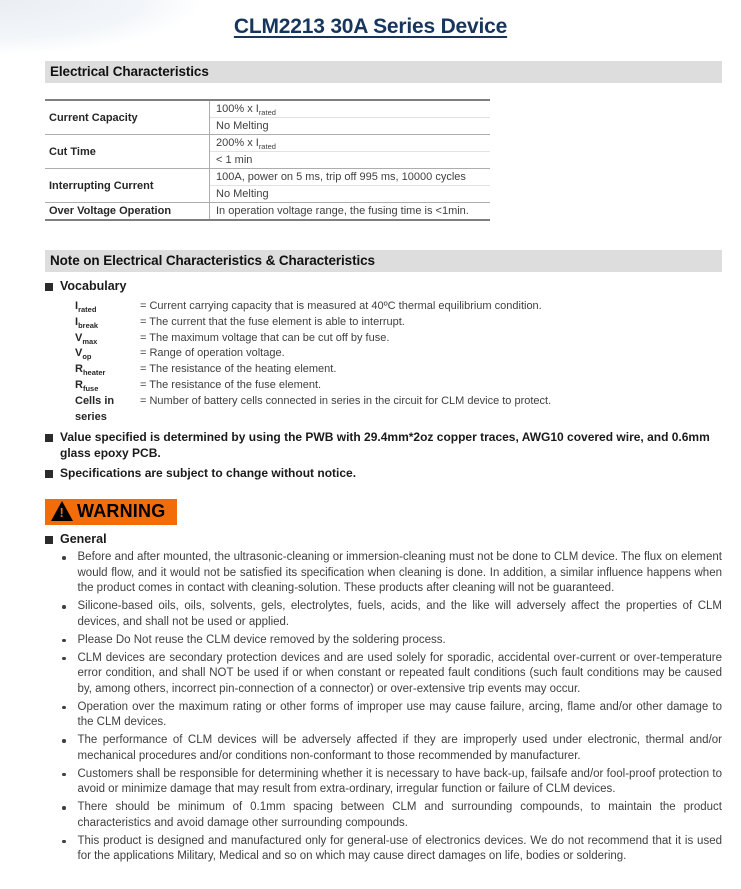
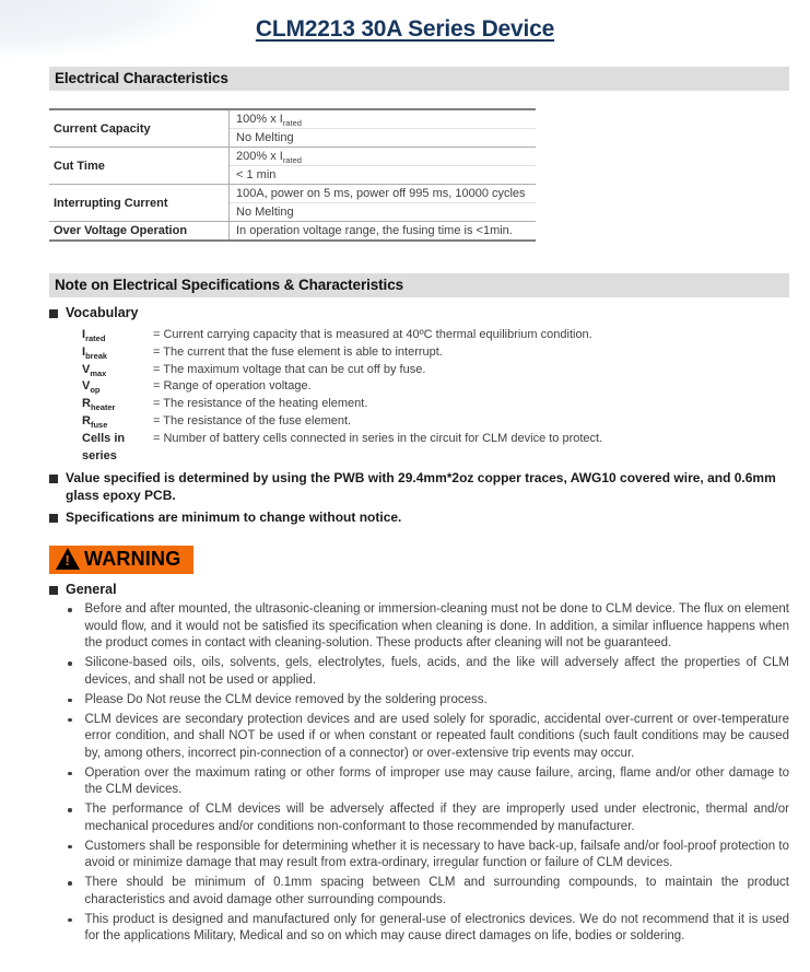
  CLM2213 30A Series Device
  Electrical Characteristics
  Current Capacity
  100% x Irated
  No Melting
  Cut Time
  200% x Irated
  < 1 min
  Interrupting Current
- 100A, power on 5 ms, trip off 995 ms, 10000 cycles
+ 100A, power on 5 ms, power off 995 ms, 10000 cycles
  No Melting
  Over Voltage Operation
  In operation voltage range, the fusing time is <1min.
- Note on Electrical Characteristics & Characteristics
+ Note on Electrical Specifications & Characteristics
  Vocabulary
  Irated
  = Current carrying capacity that is measured at 40ºC thermal equilibrium condition.
  Ibreak
  = The current that the fuse element is able to interrupt.
  Vmax
  = The maximum voltage that can be cut off by fuse.
  Vop
  = Range of operation voltage.
  Rheater
  = The resistance of the heating element.
  Rfuse
  = The resistance of the fuse element.
  Cells in series
  = Number of battery cells connected in series in the circuit for CLM device to protect.
  Value specified is determined by using the PWB with 29.4mm*2oz copper traces, AWG10 covered wire, and 0.6mm glass epoxy PCB.
- Specifications are subject to change without notice.
+ Specifications are minimum to change without notice.
  WARNING
  General
  Before and after mounted, the ultrasonic-cleaning or immersion-cleaning must not be done to CLM device. The flux on element would flow, and it would not be satisfied its specification when cleaning is done. In addition, a similar influence happens when the product comes in contact with cleaning-solution. These products after cleaning will not be guaranteed.
  Silicone-based oils, oils, solvents, gels, electrolytes, fuels, acids, and the like will adversely affect the properties of CLM devices, and shall not be used or applied.
  Please Do Not reuse the CLM device removed by the soldering process.
  CLM devices are secondary protection devices and are used solely for sporadic, accidental over-current or over-temperature error condition, and shall NOT be used if or when constant or repeated fault conditions (such fault conditions may be caused by, among others, incorrect pin-connection of a connector) or over-extensive trip events may occur.
  Operation over the maximum rating or other forms of improper use may cause failure, arcing, flame and/or other damage to the CLM devices.
  The performance of CLM devices will be adversely affected if they are improperly used under electronic, thermal and/or mechanical procedures and/or conditions non-conformant to those recommended by manufacturer.
  Customers shall be responsible for determining whether it is necessary to have back-up, failsafe and/or fool-proof protection to avoid or minimize damage that may result from extra-ordinary, irregular function or failure of CLM devices.
  There should be minimum of 0.1mm spacing between CLM and surrounding compounds, to maintain the product characteristics and avoid damage other surrounding compounds.
  This product is designed and manufactured only for general-use of electronics devices. We do not recommend that it is used for the applications Military, Medical and so on which may cause direct damages on life, bodies or soldering.
